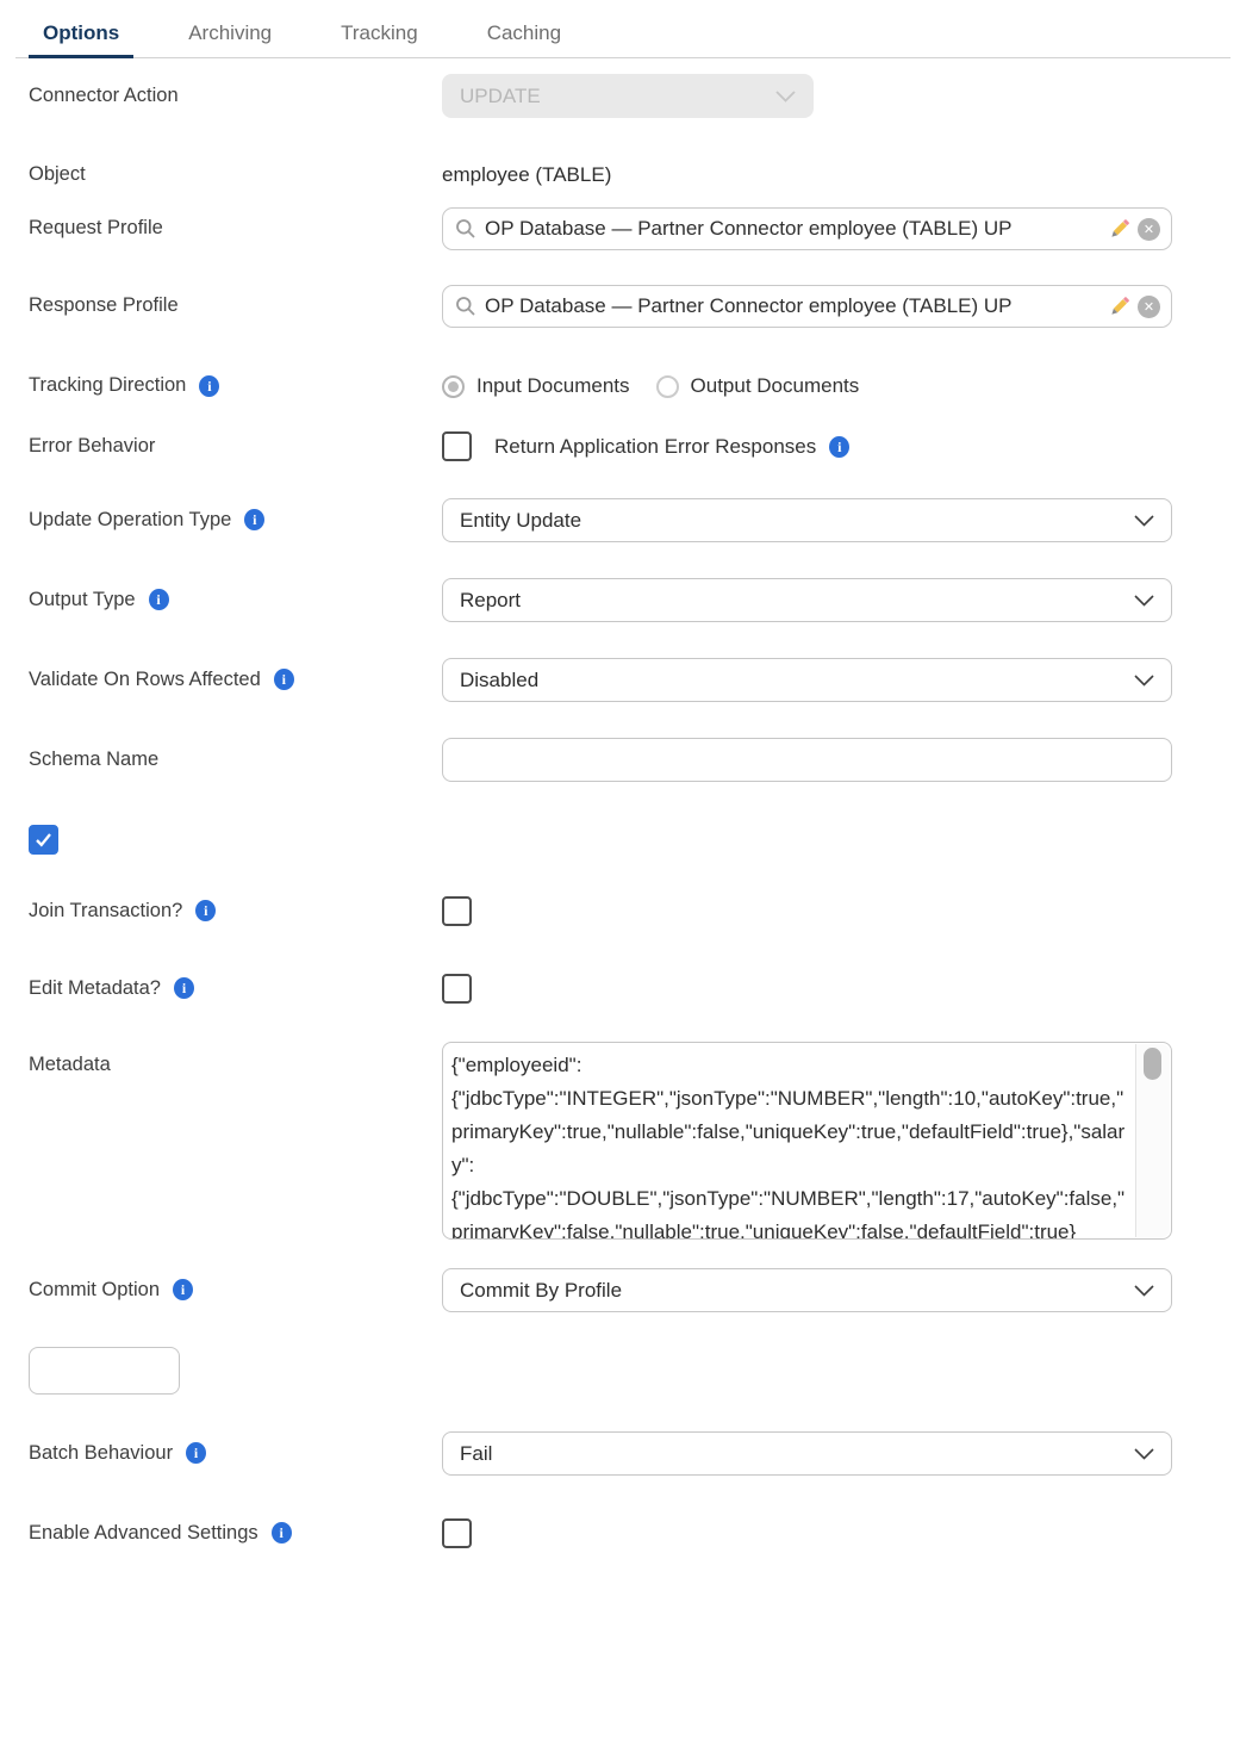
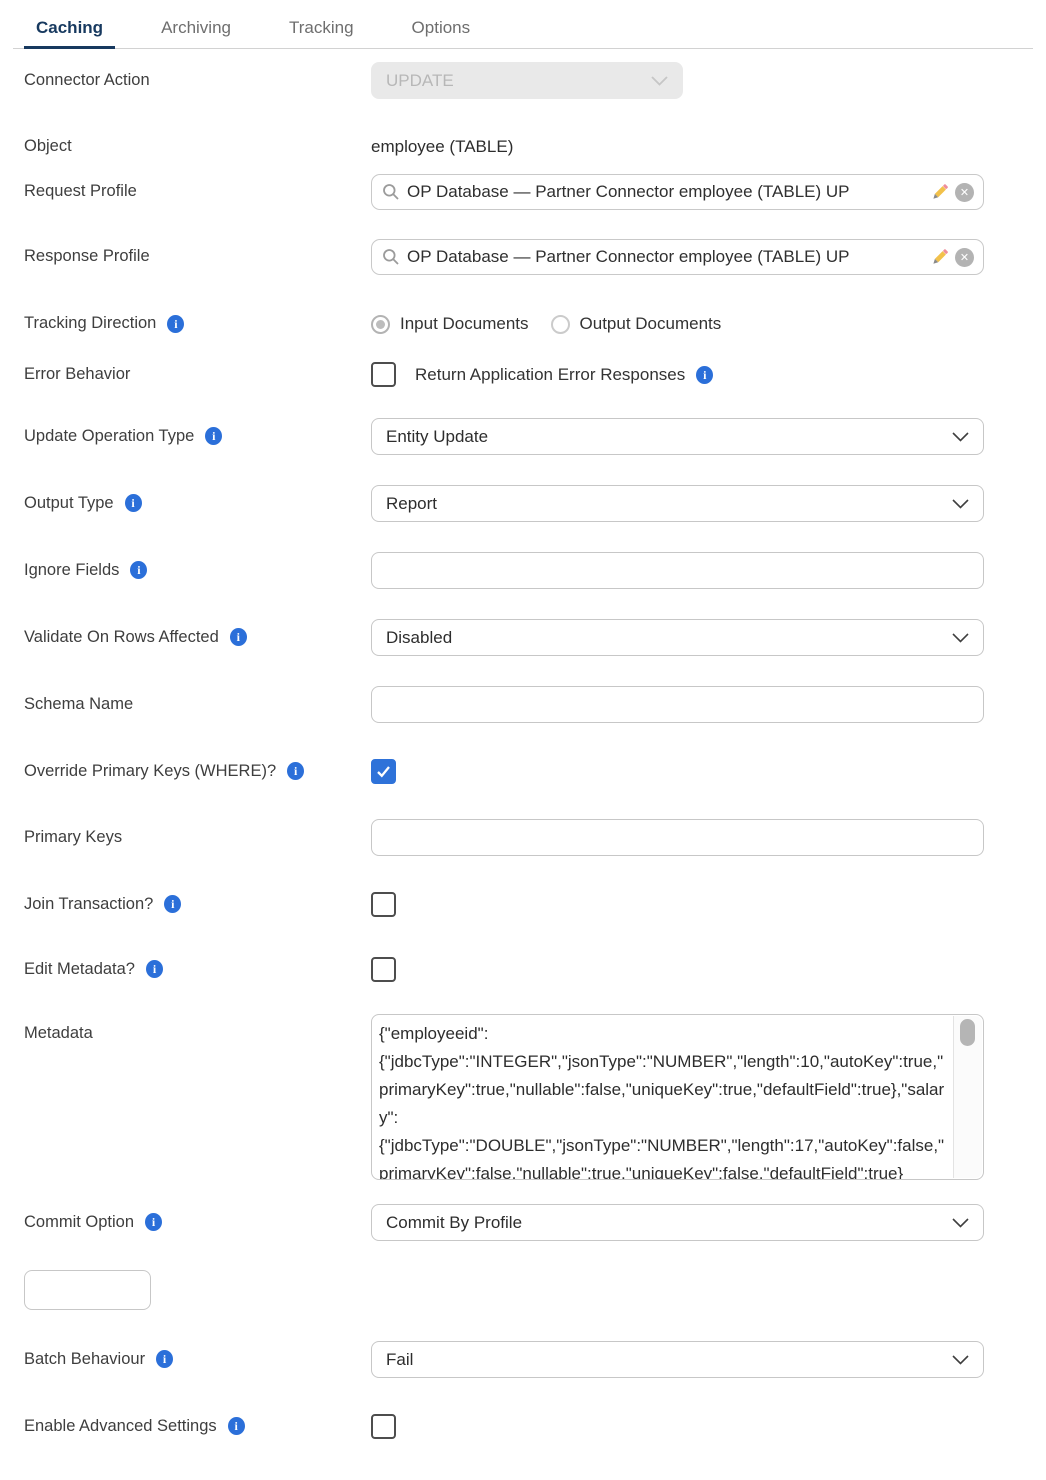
- Options
+ Caching
  Archiving
  Tracking
- Caching
+ Options
  Connector Action
  UPDATE
  Object
  employee (TABLE)
  Request Profile
  OP Database — Partner Connector employee (TABLE) UP
  ✕
  Response Profile
  OP Database — Partner Connector employee (TABLE) UP
  ✕
  Tracking Direction
  Input Documents
  Output Documents
  Error Behavior
  Return Application Error Responses
  Update Operation Type
  Entity Update
  Output Type
  Report
+ Ignore Fields
  Validate On Rows Affected
  Disabled
  Schema Name
+ Override Primary Keys (WHERE)?
+ Primary Keys
  Join Transaction?
  Edit Metadata?
  Metadata
  {"employeeid": {"jdbcType":"INTEGER","jsonType":"NUMBER","length":10,"autoKey":true,"primaryKey":true,"nullable":false,"uniqueKey":true,"defaultField":true},"salary": {"jdbcType":"DOUBLE","jsonType":"NUMBER","length":17,"autoKey":false,"primaryKey":false,"nullable":true,"uniqueKey":false,"defaultField":true}
  Commit Option
  Commit By Profile
  Batch Behaviour
  Fail
  Enable Advanced Settings
